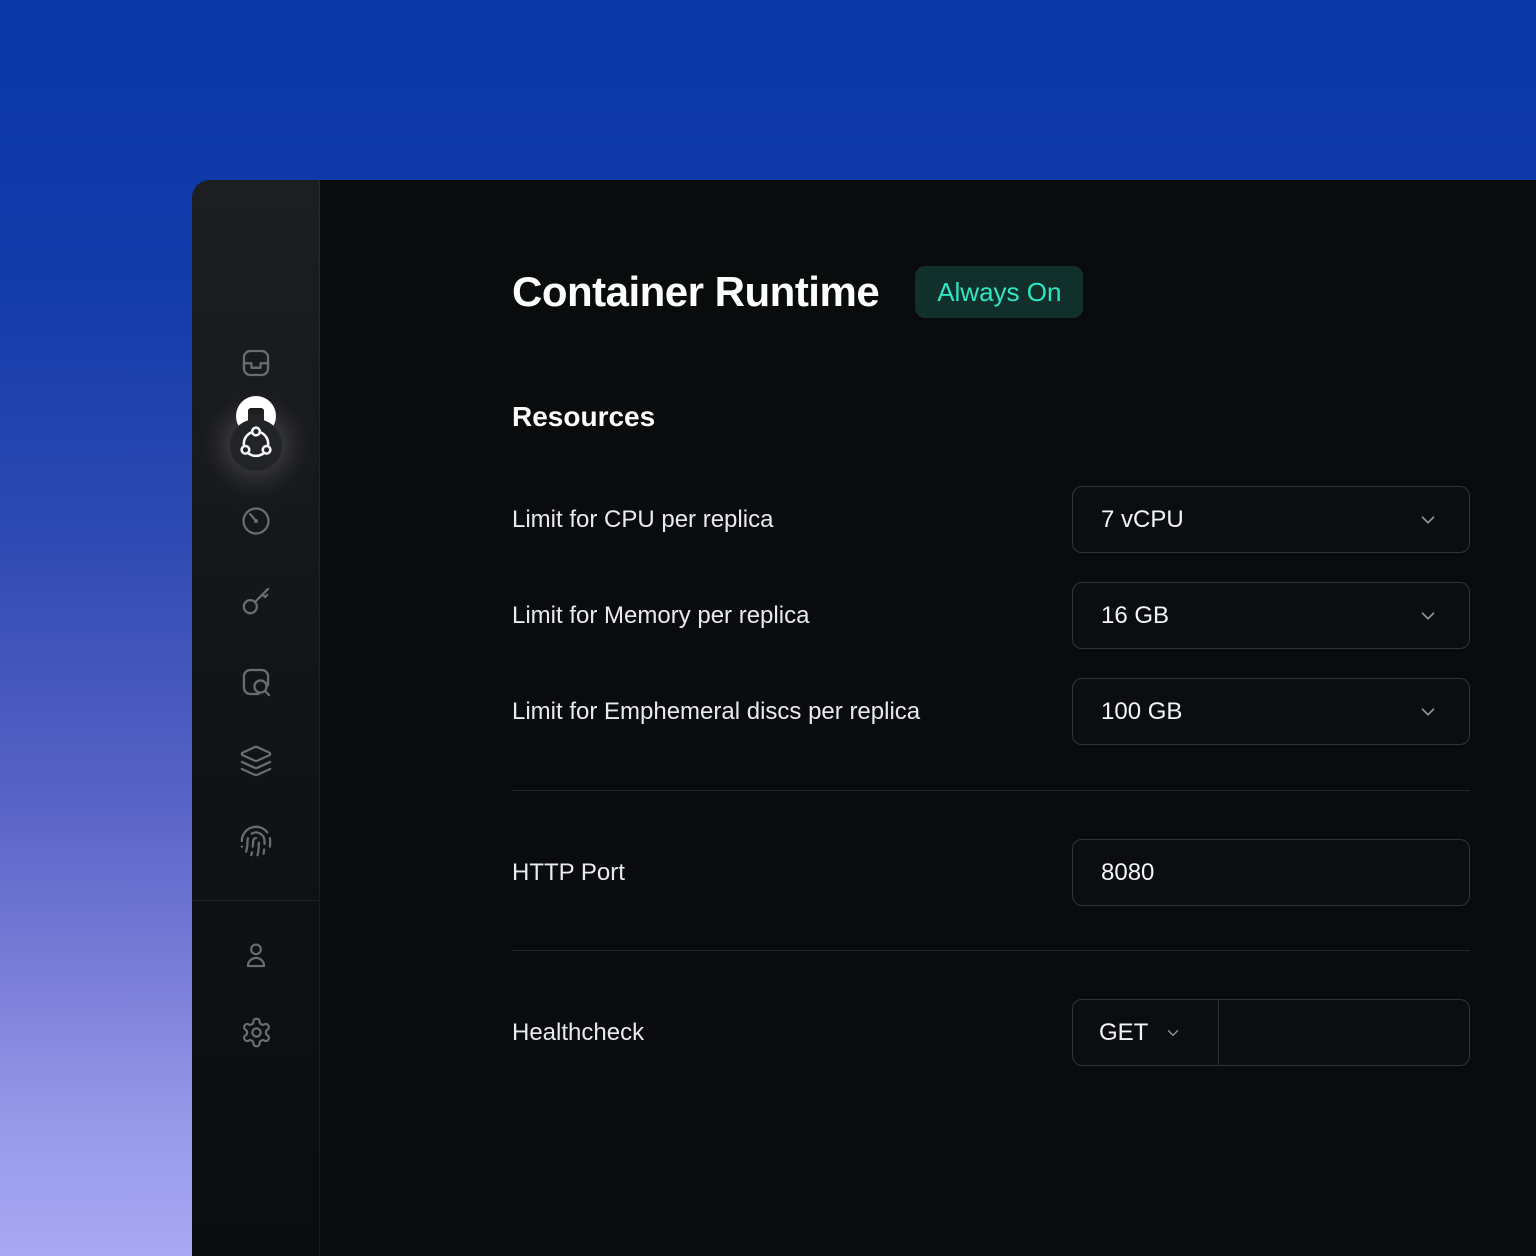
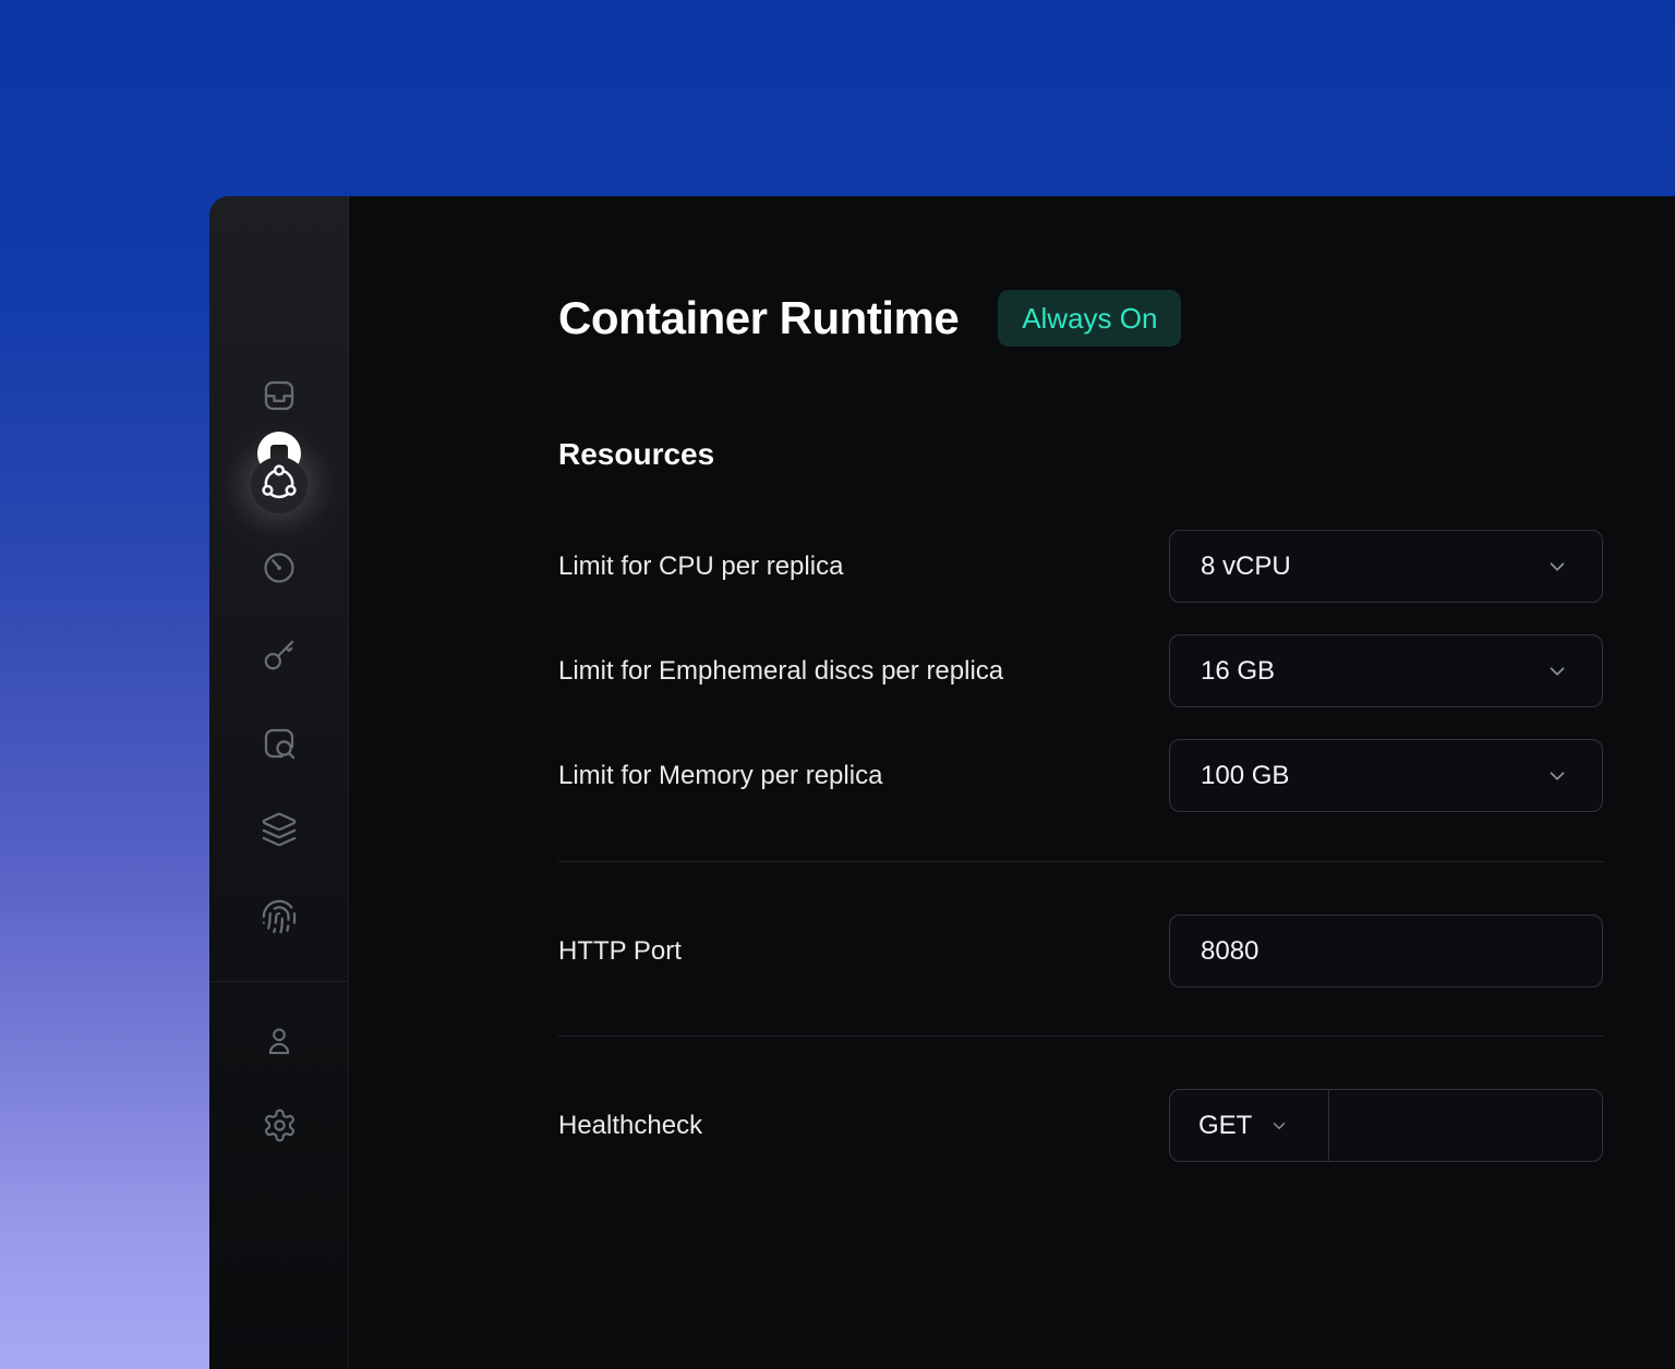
  Container Runtime
  Always On
  Resources
  Limit for CPU per replica
- 7 vCPU
+ 8 vCPU
- Limit for Memory per replica
+ Limit for Emphemeral discs per replica
  16 GB
- Limit for Emphemeral discs per replica
+ Limit for Memory per replica
  100 GB
  HTTP Port
  8080
  Healthcheck
  GET
